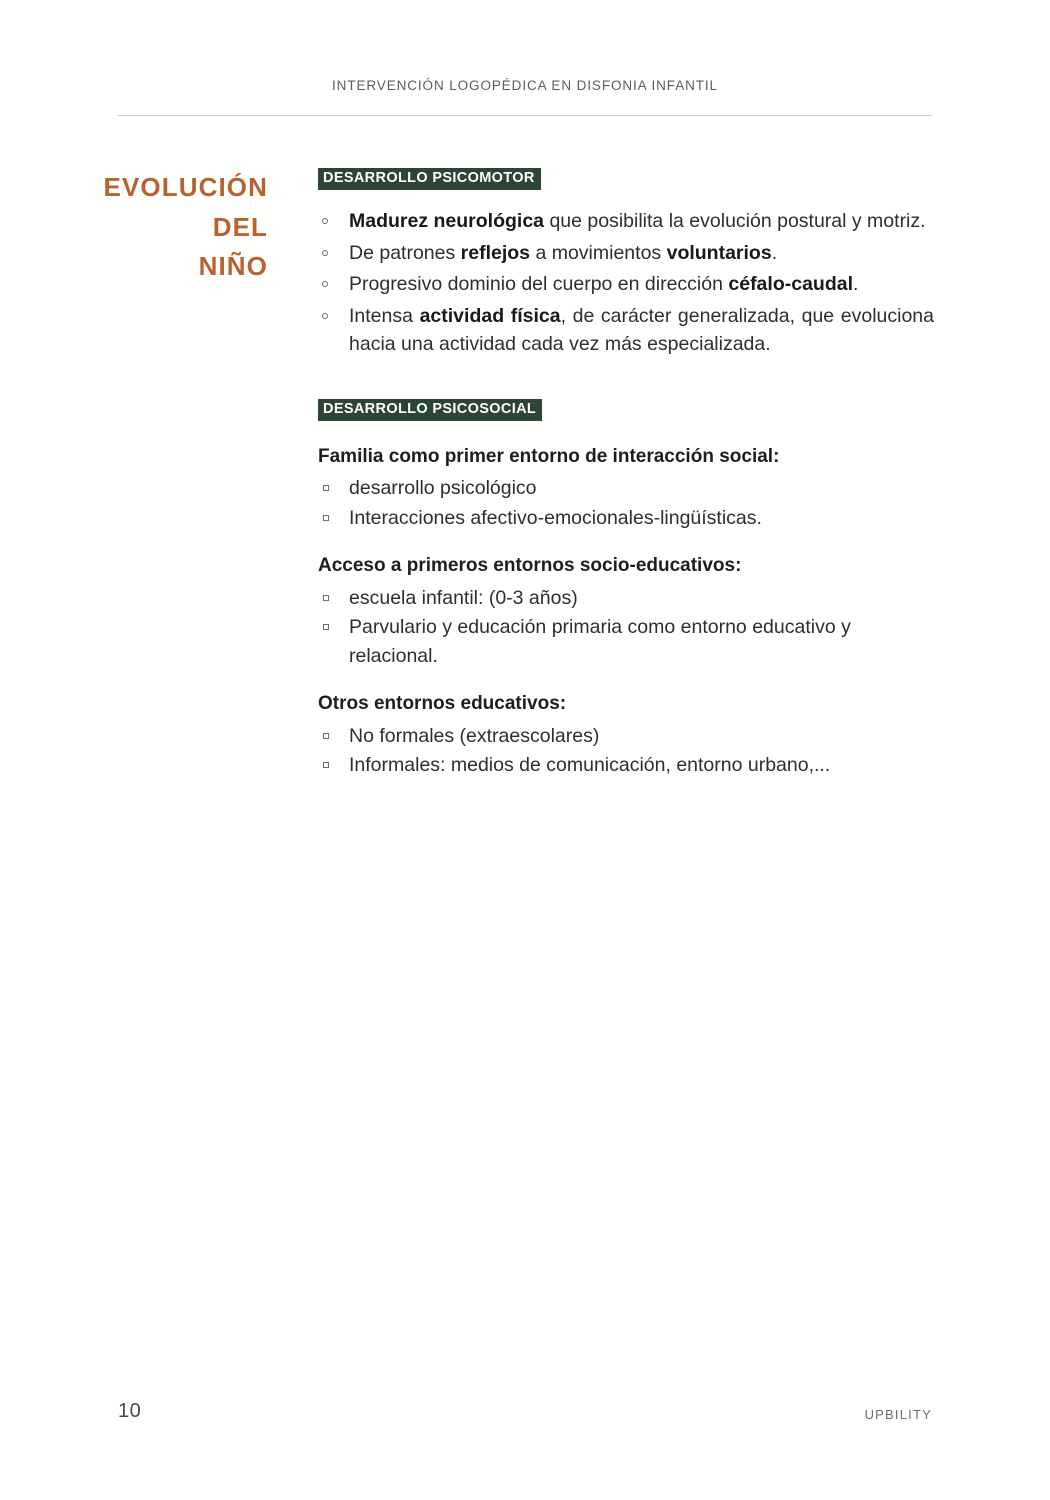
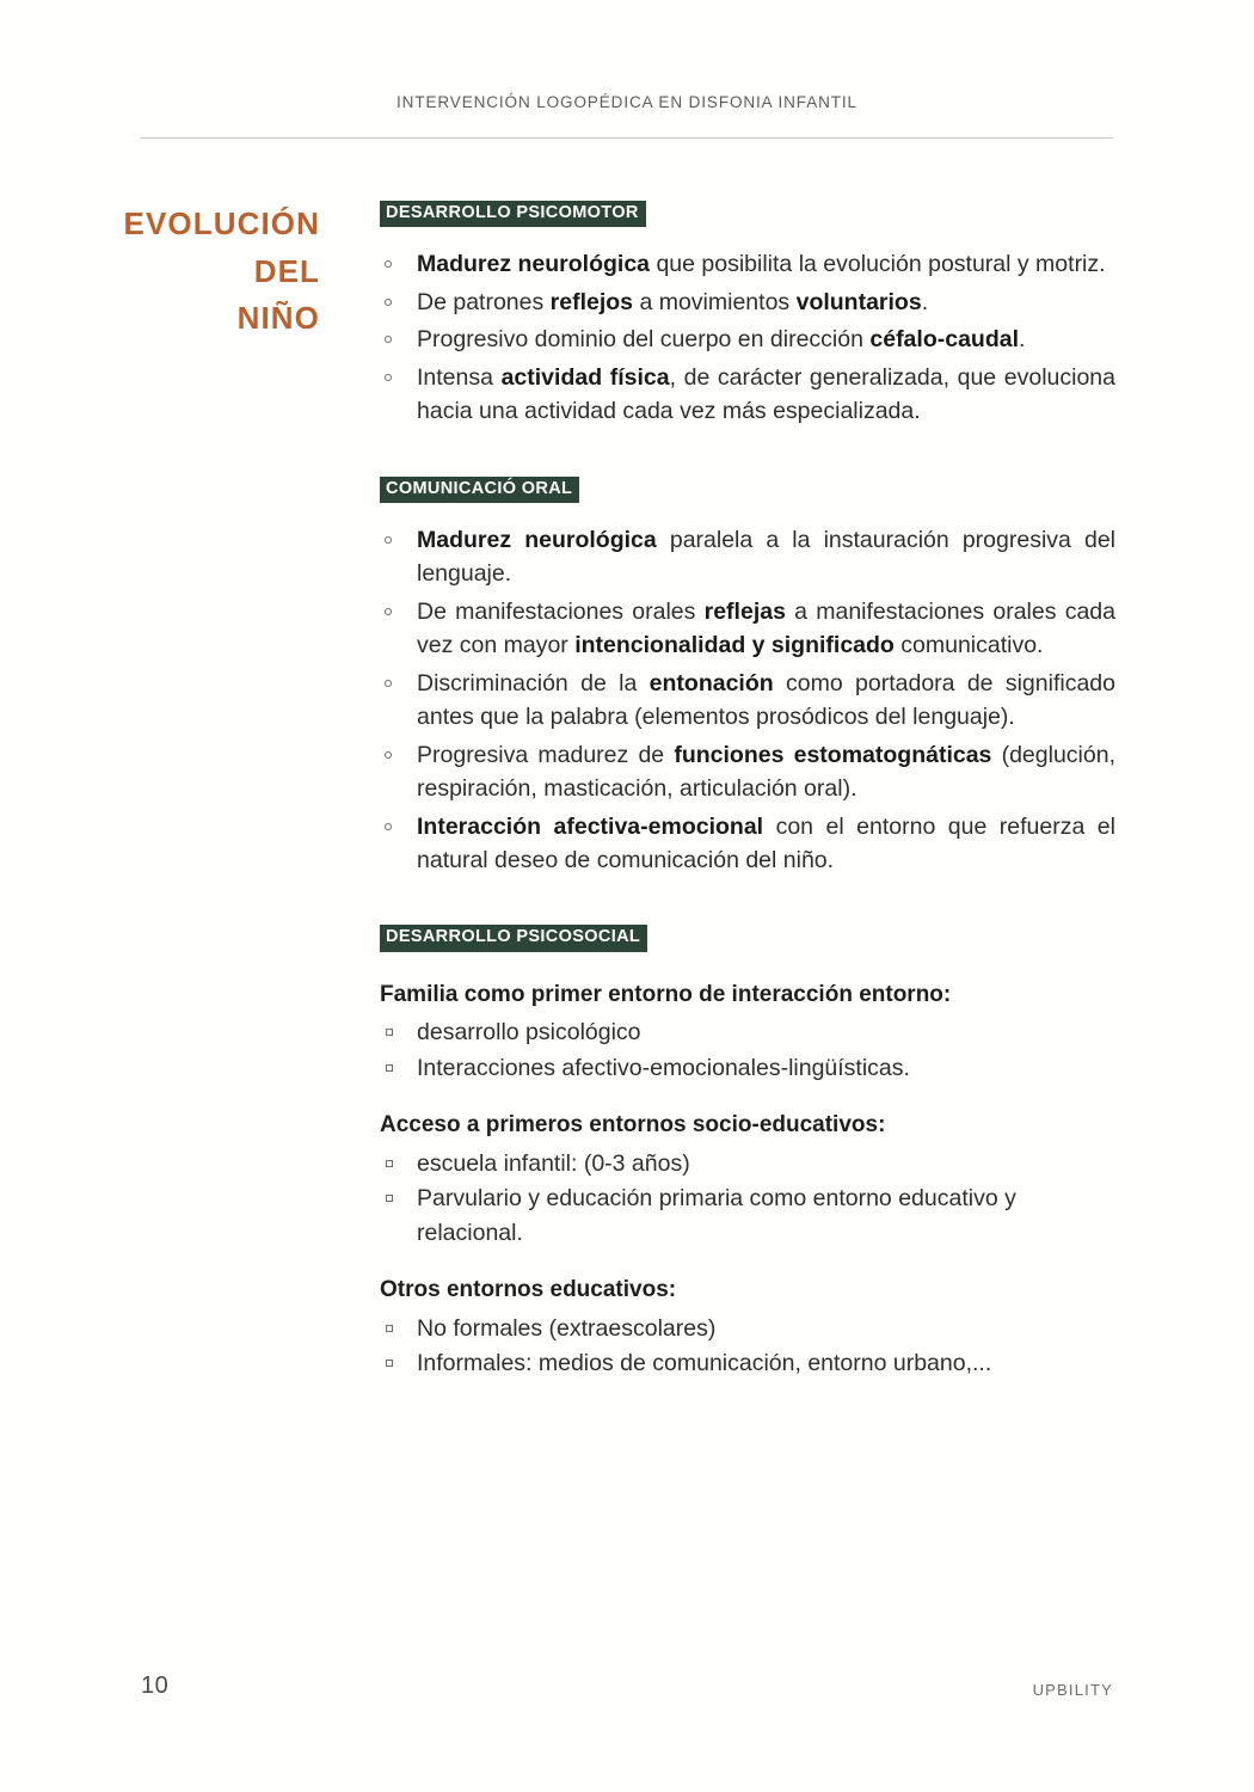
  INTERVENCIÓN LOGOPÉDICA EN DISFONIA INFANTIL
  EVOLUCIÓN
  DEL
  NIÑO
  DESARROLLO PSICOMOTOR
  Madurez neurológica que posibilita la evolución postural y motriz.
  De patrones reflejos a movimientos voluntarios.
  Progresivo dominio del cuerpo en dirección céfalo-caudal.
  Intensa actividad física, de carácter generalizada, que evoluciona hacia una actividad cada vez más especializada.
+ COMUNICACIÓ ORAL
+ Madurez neurológica paralela a la instauración progresiva del lenguaje.
+ De manifestaciones orales reflejas a manifestaciones orales cada vez con mayor intencionalidad y significado comunicativo.
+ Discriminación de la entonación como portadora de significado antes que la palabra (elementos prosódicos del lenguaje).
+ Progresiva madurez de funciones estomatognáticas (deglución, respiración, masticación, articulación oral).
+ Interacción afectiva-emocional con el entorno que refuerza el natural deseo de comunicación del niño.
  DESARROLLO PSICOSOCIAL
- Familia como primer entorno de interacción social:
+ Familia como primer entorno de interacción entorno:
  desarrollo psicológico
  Interacciones afectivo-emocionales-lingüísticas.
  Acceso a primeros entornos socio-educativos:
  escuela infantil: (0-3 años)
  Parvulario y educación primaria como entorno educativo y relacional.
  Otros entornos educativos:
  No formales (extraescolares)
  Informales: medios de comunicación, entorno urbano,...
  10
  UPBILITY
